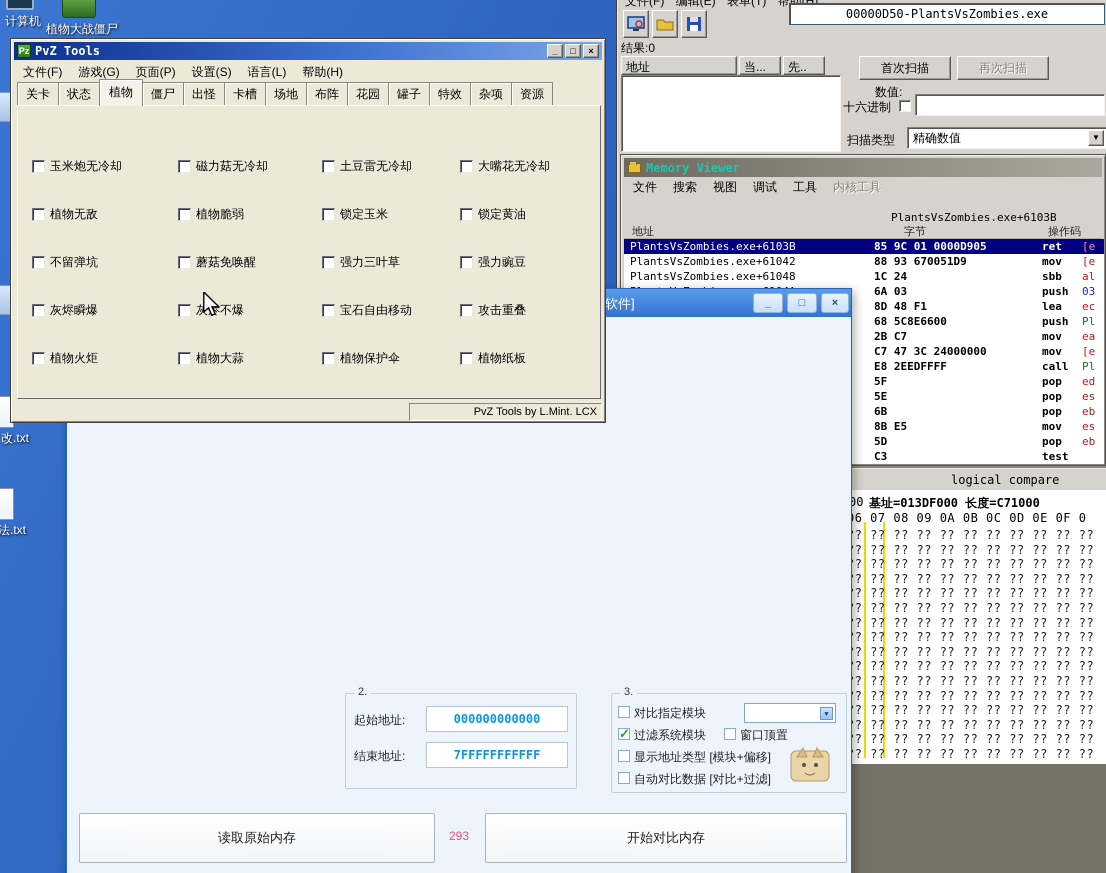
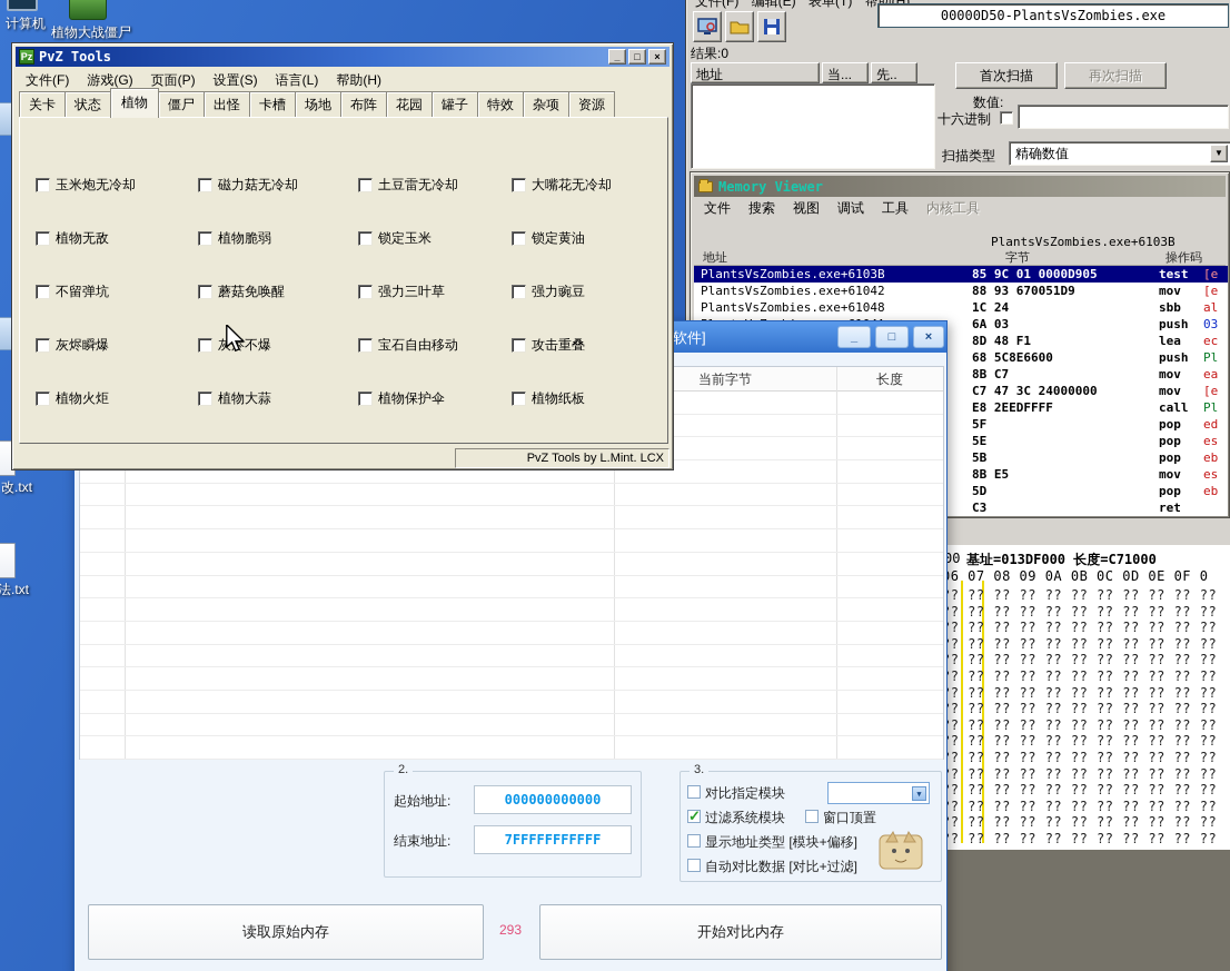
  计算机
  植物大战僵尸
  改.txt
  法.txt
  文件(F) 编辑(E) 表单(T) 帮助(H)
  00000D50-PlantsVsZombies.exe
  结果:0
  地址
  当...
  先..
  首次扫描
  再次扫描
  数值:
  十六进制
  扫描类型
  精确数值
  ▼
- logical compare
  00
  基址=013DF000 长度=C71000
  6 07 08 09 0A 0B 0C 0D 0E 0F 0
  ? ?? ?? ?? ?? ?? ?? ?? ?? ?? ??
  ? ?? ?? ?? ?? ?? ?? ?? ?? ?? ??
  ? ?? ?? ?? ?? ?? ?? ?? ?? ?? ??
  ? ?? ?? ?? ?? ?? ?? ?? ?? ?? ??
  ? ?? ?? ?? ?? ?? ?? ?? ?? ?? ??
  ? ?? ?? ?? ?? ?? ?? ?? ?? ?? ??
  ? ?? ?? ?? ?? ?? ?? ?? ?? ?? ??
  ? ?? ?? ?? ?? ?? ?? ?? ?? ?? ??
  ? ?? ?? ?? ?? ?? ?? ?? ?? ?? ??
  ? ?? ?? ?? ?? ?? ?? ?? ?? ?? ??
  ? ?? ?? ?? ?? ?? ?? ?? ?? ?? ??
  ? ?? ?? ?? ?? ?? ?? ?? ?? ?? ??
  ? ?? ?? ?? ?? ?? ?? ?? ?? ?? ??
  ? ?? ?? ?? ?? ?? ?? ?? ?? ?? ??
  ? ?? ?? ?? ?? ?? ?? ?? ?? ?? ??
  ? ?? ?? ?? ?? ?? ?? ?? ?? ?? ??
  Memory Viewer
  文件
  搜索
  视图
  调试
  工具
  内核工具
  PlantsVsZombies.exe+6103B
  地址
  字节
  操作码
  PlantsVsZombies.exe+6103B
  85 9C 01 0000D905
- ret
+ test
  [e
  PlantsVsZombies.exe+61042
  88 93 670051D9
  mov
  [e
  PlantsVsZombies.exe+61048
  1C 24
  sbb
  al
  6A 03
  push
  03
  8D 48 F1
  lea
  ec
  68 5C8E6600
  push
  Pl
- 2B C7
+ 8B C7
  mov
  ea
  C7 47 3C 24000000
  mov
  [e
  E8 2EEDFFFF
  call
  Pl
  5F
  pop
  ed
  5E
  pop
  es
- 6B
+ 5B
  pop
  eb
  8B E5
  mov
  es
  5D
  pop
  eb
  C3
- test
+ ret
  软件]
  _
  □
  ×
+ 当前字节
+ 长度
  2.
  起始地址:
  000000000000
  结束地址:
  7FFFFFFFFFFF
  3.
  对比指定模块
  ▼
  ✓
  过滤系统模块
  窗口顶置
  显示地址类型 [模块+偏移]
  自动对比数据 [对比+过滤]
  读取原始内存
  293
  开始对比内存
  Pz
  PvZ Tools
  _
  □
  ×
  文件(F)
  游戏(G)
  页面(P)
  设置(S)
  语言(L)
  帮助(H)
  关卡
  状态
  植物
  僵尸
  出怪
  卡槽
  场地
  布阵
  花园
  罐子
  特效
  杂项
  资源
  玉米炮无冷却
  磁力菇无冷却
  土豆雷无冷却
  大嘴花无冷却
  植物无敌
  植物脆弱
  锁定玉米
  锁定黄油
  不留弹坑
  蘑菇免唤醒
  强力三叶草
  强力豌豆
  灰烬瞬爆
  灰烬不爆
  宝石自由移动
  攻击重叠
  植物火炬
  植物大蒜
  植物保护伞
  植物纸板
  PvZ Tools by L.Mint. LCX
